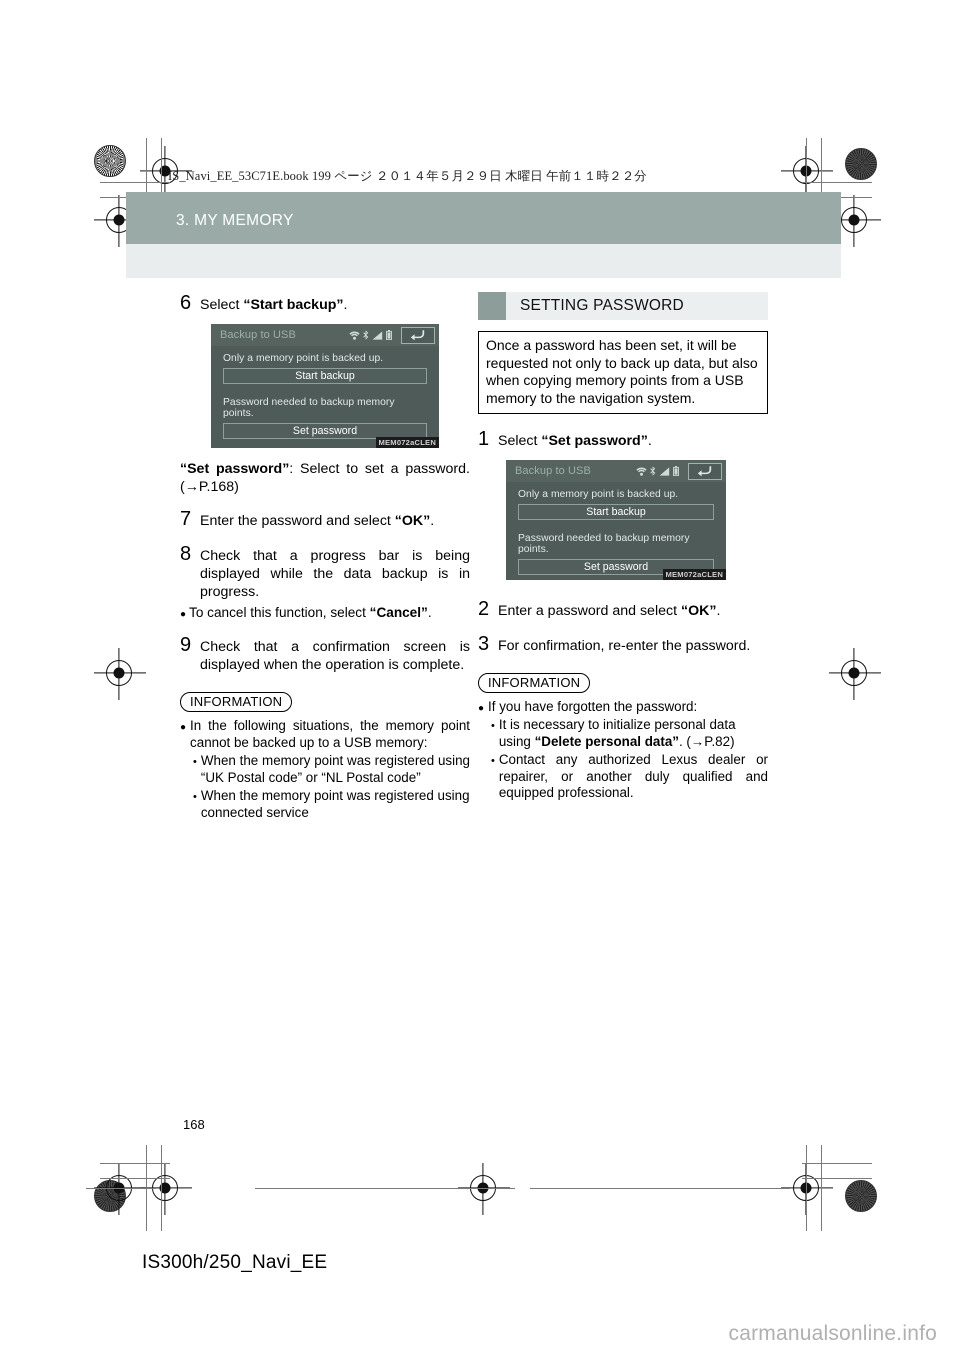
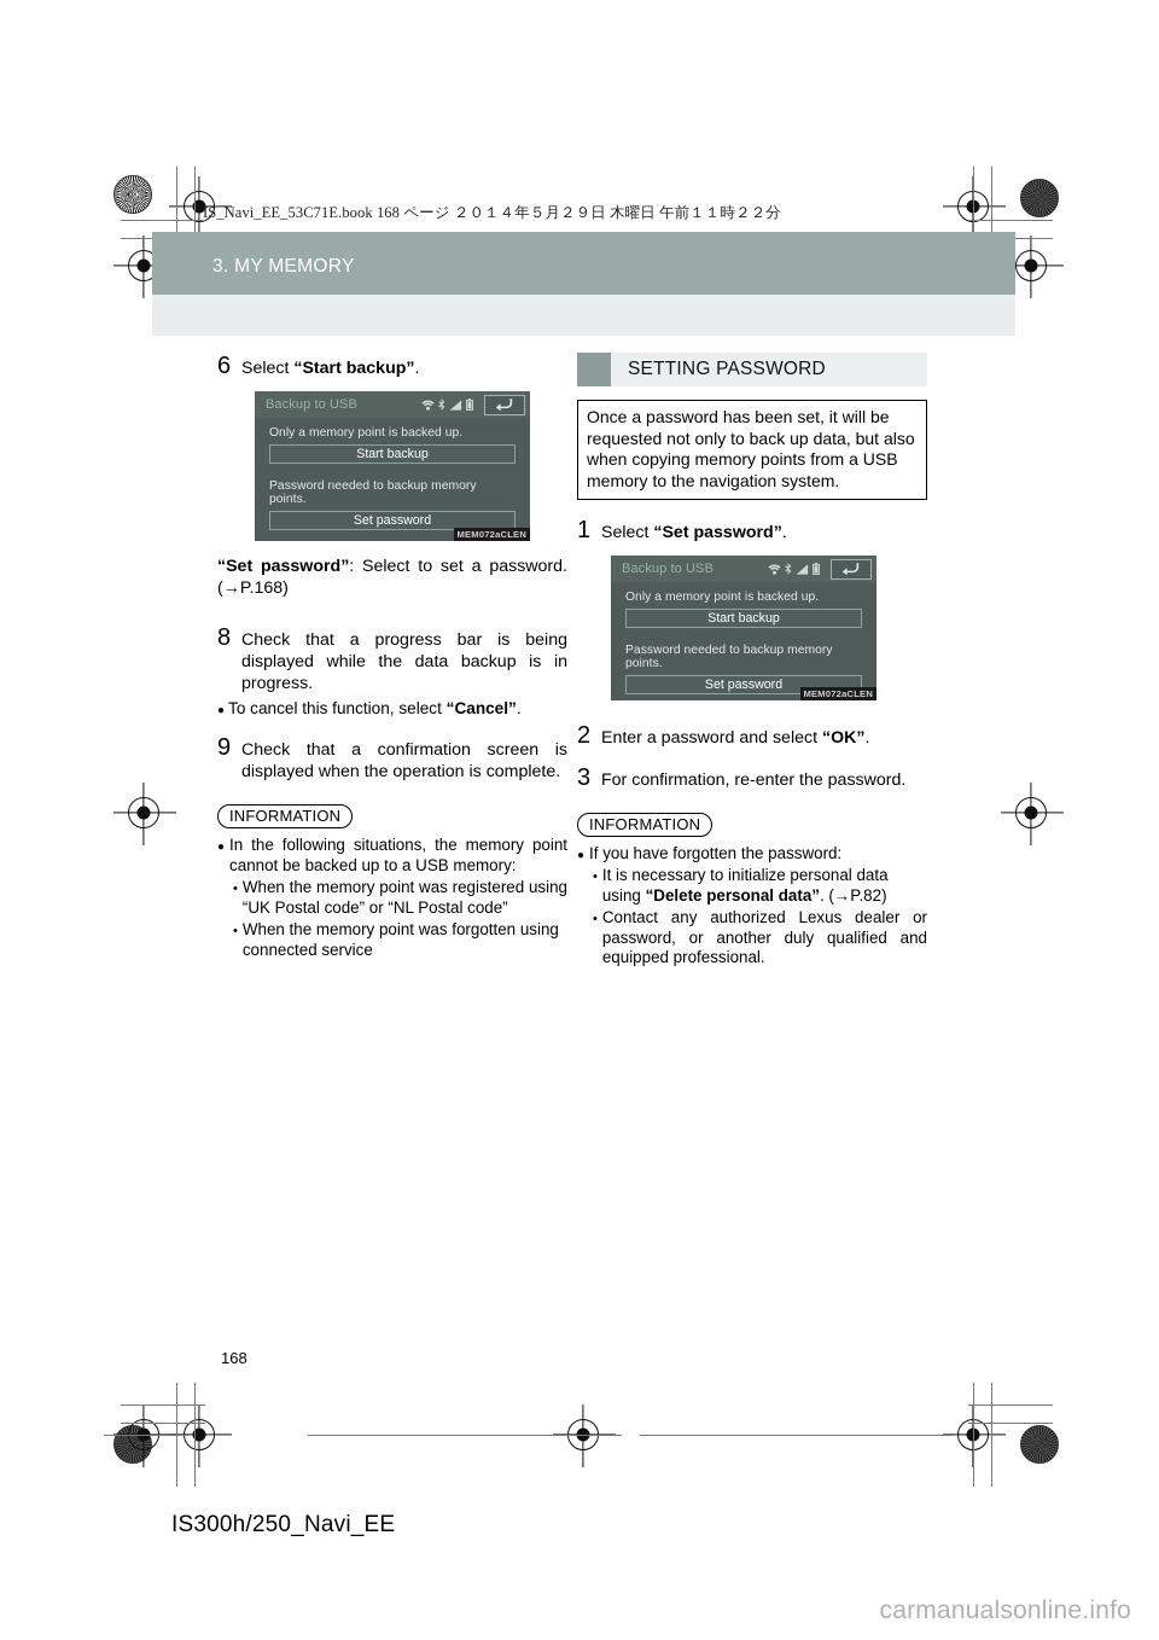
- IS_Navi_EE_53C71E.book 199 ページ ２０１４年５月２９日 木曜日 午前１１時２２分
+ IS_Navi_EE_53C71E.book 168 ページ ２０１４年５月２９日 木曜日 午前１１時２２分
  3. MY MEMORY
  6
  Select “Start backup”.
  Backup to USB
  Only a memory point is backed up.
  Start backup
  Password needed to backup memory points.
  Set password
  MEM072aCLEN
  “Set password”: Select to set a password. (→P.168)
- 7
- Enter the password and select “OK”.
  8
  Check that a progress bar is being displayed while the data backup is in progress.
  ●
  To cancel this function, select “Cancel”.
  9
  Check that a confirmation screen is displayed when the operation is complete.
  INFORMATION
  ●
  In the following situations, the memory point cannot be backed up to a USB memory:
  •
  When the memory point was registered using “UK Postal code” or “NL Postal code”
  •
- When the memory point was registered using connected service
+ When the memory point was forgotten using connected service
  SETTING PASSWORD
  Once a password has been set, it will be requested not only to back up data, but also when copying memory points from a USB memory to the navigation system.
  1
  Select “Set password”.
  Backup to USB
  Only a memory point is backed up.
  Start backup
  Password needed to backup memory points.
  Set password
  MEM072aCLEN
  2
  Enter a password and select “OK”.
  3
  For confirmation, re-enter the password.
  INFORMATION
  ●
  If you have forgotten the password:
  •
  It is necessary to initialize personal data using “Delete personal data”. (→P.82)
  •
- Contact any authorized Lexus dealer or repairer, or another duly qualified and equipped professional.
+ Contact any authorized Lexus dealer or password, or another duly qualified and equipped professional.
  168
  IS300h/250_Navi_EE
  carmanualsonline.info
